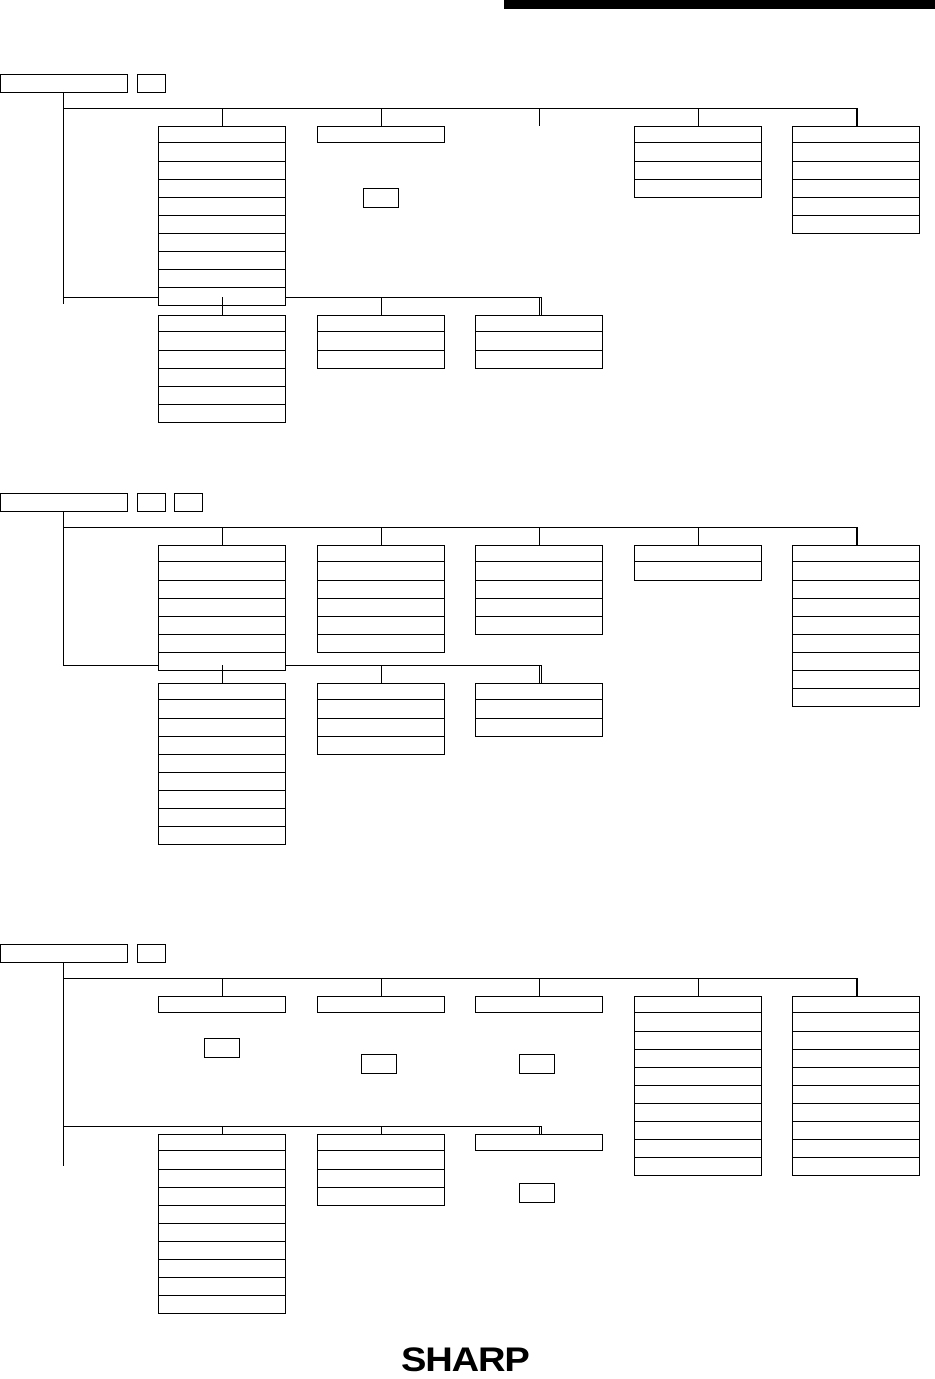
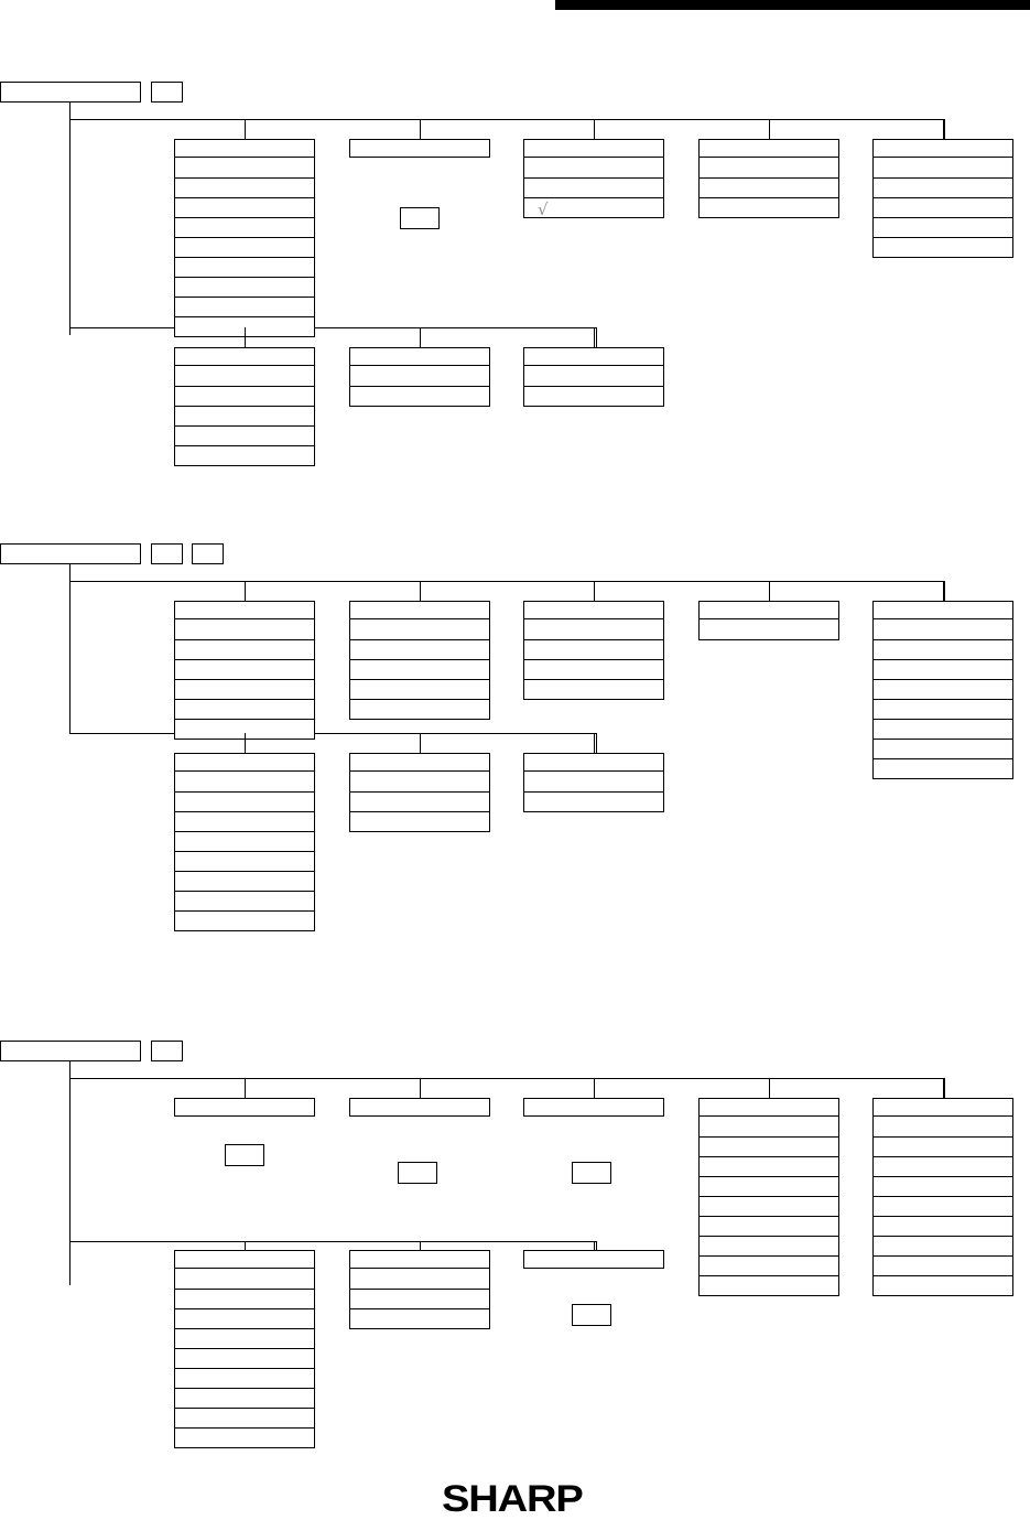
+ √
  SHARP
